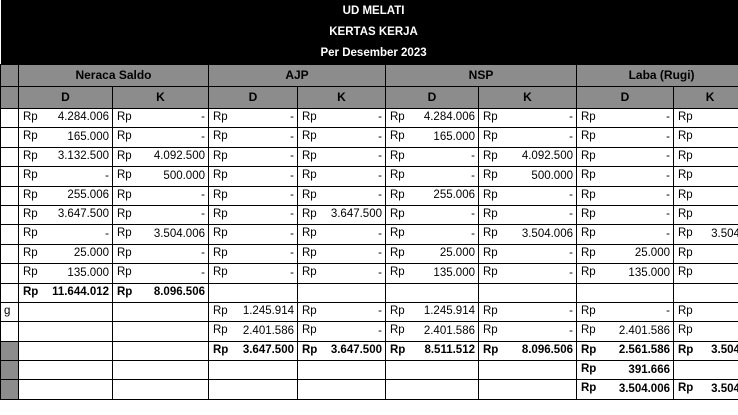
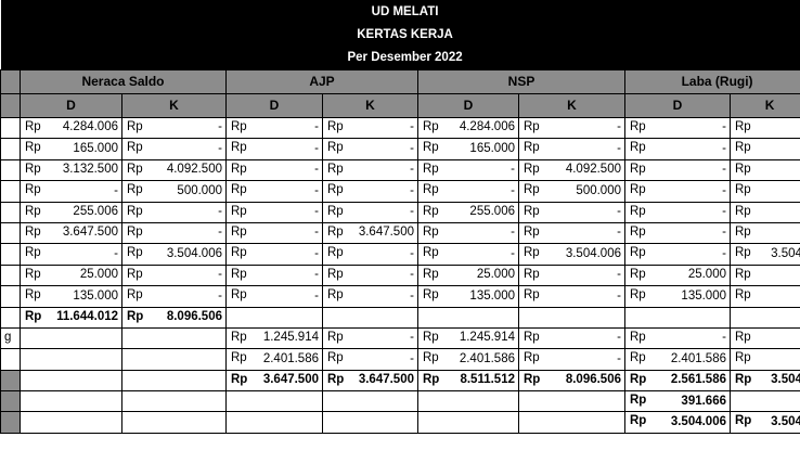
  UD MELATI
  KERTAS KERJA
- Per Desember 2023
+ Per Desember 2022
  	Neraca Saldo	AJP	NSP	Laba (Rugi)
  	D	K	D	K	D	K	D	K
  	Rp 4.284.006	Rp -	Rp -	Rp -	Rp 4.284.006	Rp -	Rp -	Rp
  	Rp 165.000	Rp -	Rp -	Rp -	Rp 165.000	Rp -	Rp -	Rp
  	Rp 3.132.500	Rp 4.092.500	Rp -	Rp -	Rp -	Rp 4.092.500	Rp -	Rp
  	Rp -	Rp 500.000	Rp -	Rp -	Rp -	Rp 500.000	Rp -	Rp
  	Rp 255.006	Rp -	Rp -	Rp -	Rp 255.006	Rp -	Rp -	Rp
  	Rp 3.647.500	Rp -	Rp -	Rp 3.647.500	Rp -	Rp -	Rp -	Rp
  	Rp -	Rp 3.504.006	Rp -	Rp -	Rp -	Rp 3.504.006	Rp -	Rp 3.504
  	Rp 25.000	Rp -	Rp -	Rp -	Rp 25.000	Rp -	Rp 25.000	Rp
  	Rp 135.000	Rp -	Rp -	Rp -	Rp 135.000	Rp -	Rp 135.000	Rp
  	Rp 11.644.012	Rp 8.096.506
  g			Rp 1.245.914	Rp -	Rp 1.245.914	Rp -	Rp -	Rp
  			Rp 2.401.586	Rp -	Rp 2.401.586	Rp -	Rp 2.401.586	Rp
  			Rp 3.647.500	Rp 3.647.500	Rp 8.511.512	Rp 8.096.506	Rp 2.561.586	Rp 3.504
  							Rp 391.666
  							Rp 3.504.006	Rp 3.504
